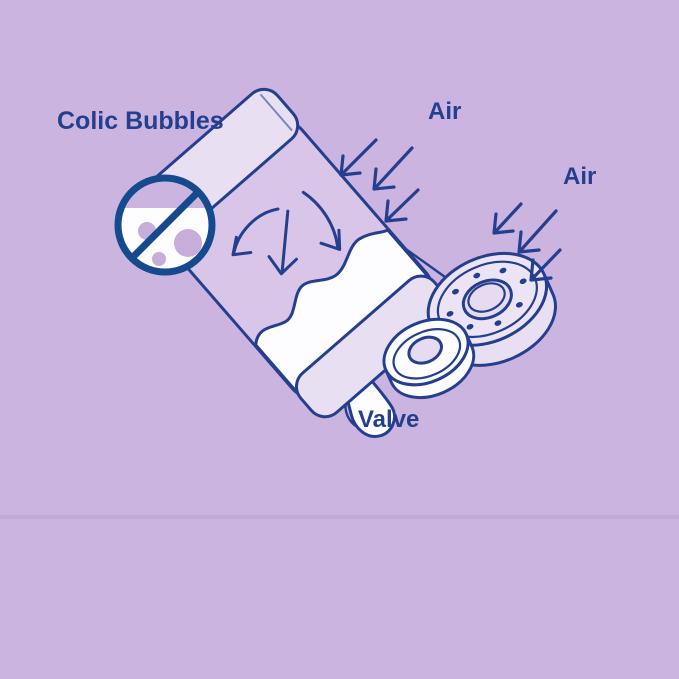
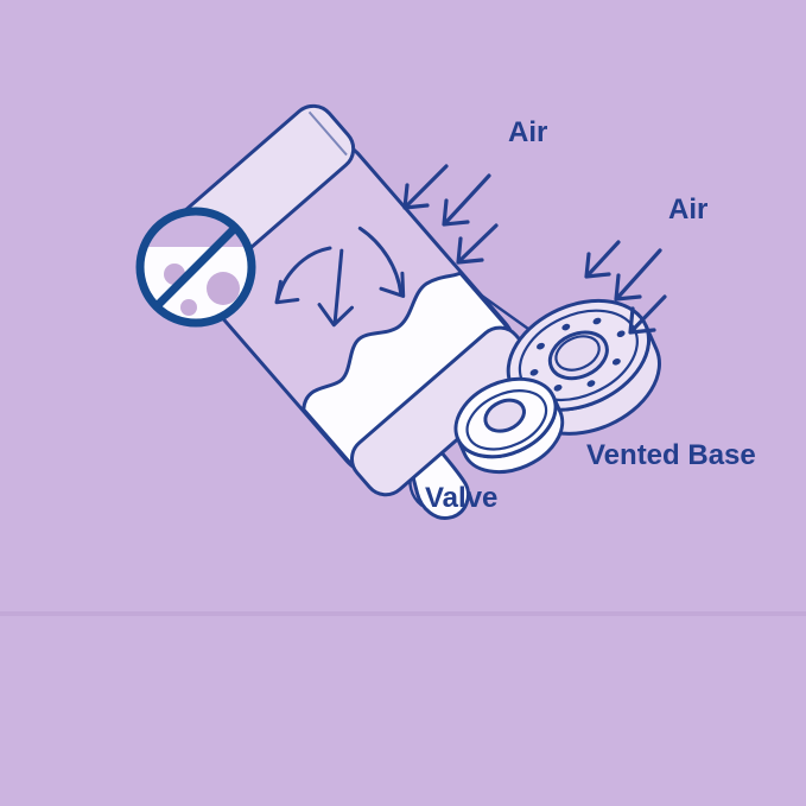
- Colic Bubbles
  Air
  Air
  Valve
+ Vented Base
